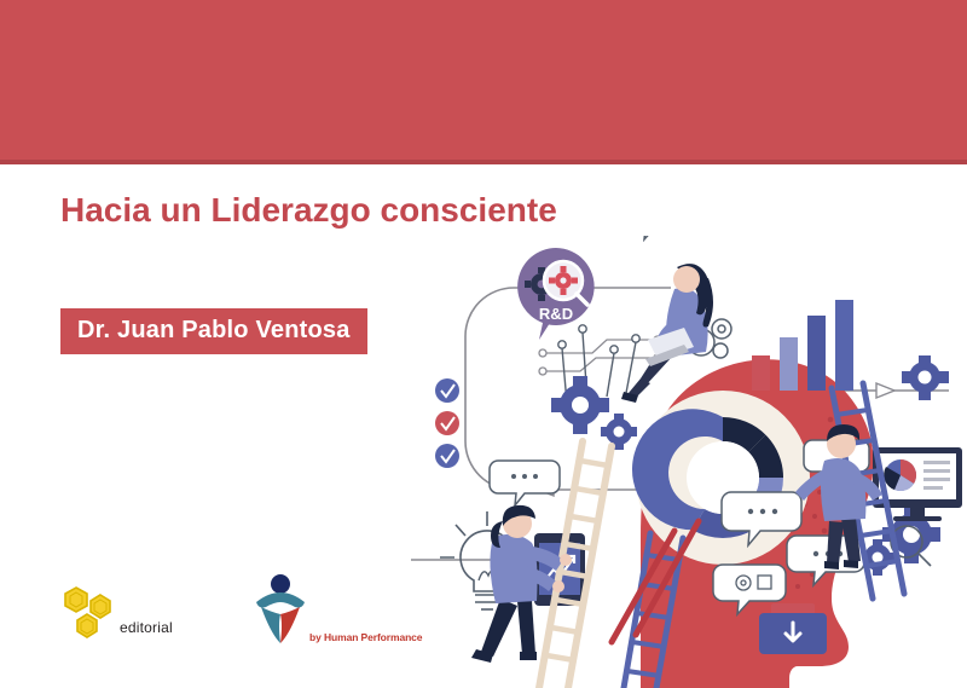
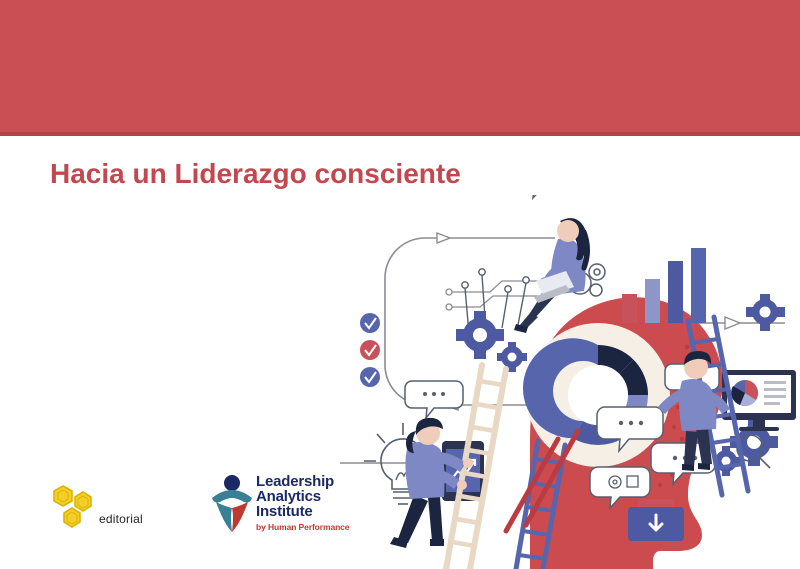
  Hacia un Liderazgo consciente
- Dr. Juan Pablo Ventosa
- R&D
  editorial
+ Leadership
+ Analytics
+ Institute
  by Human Performance
